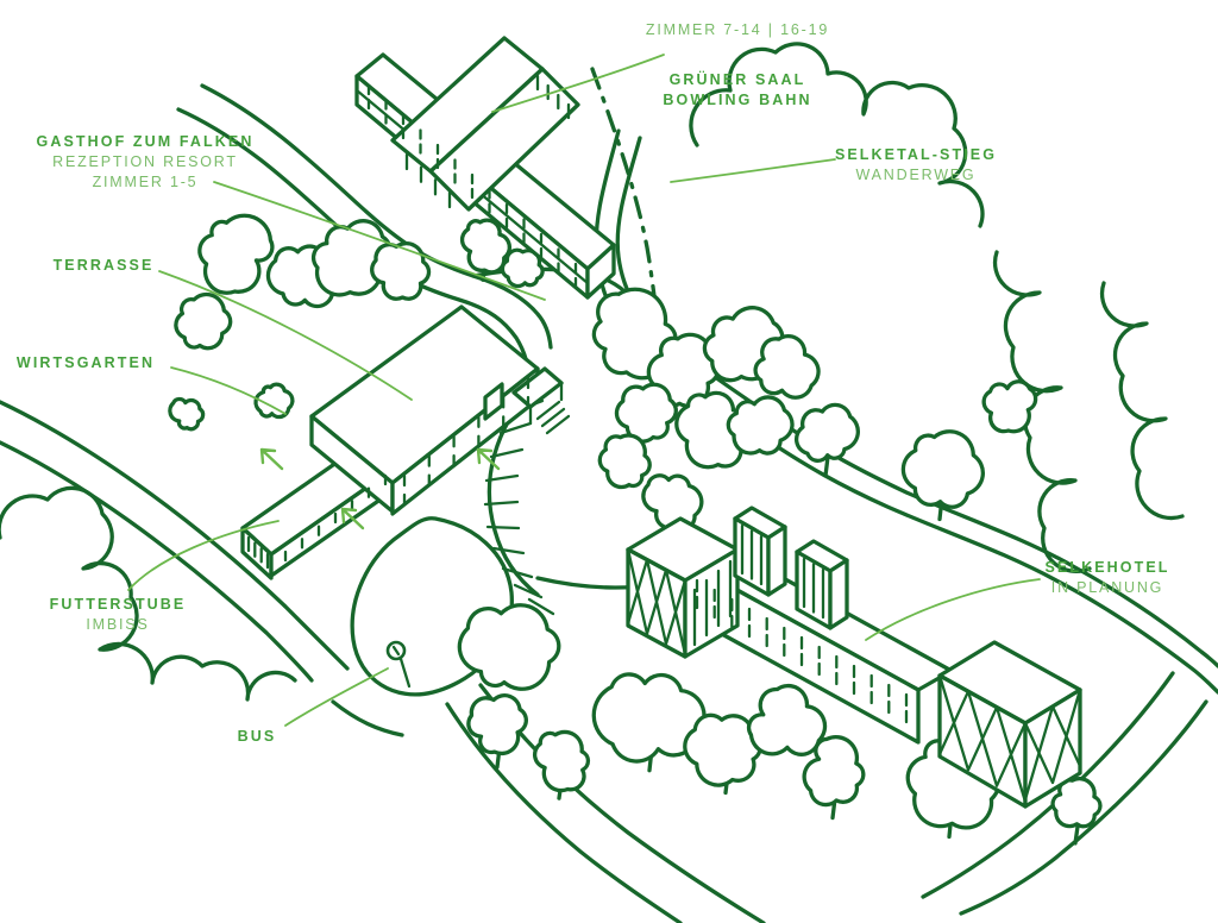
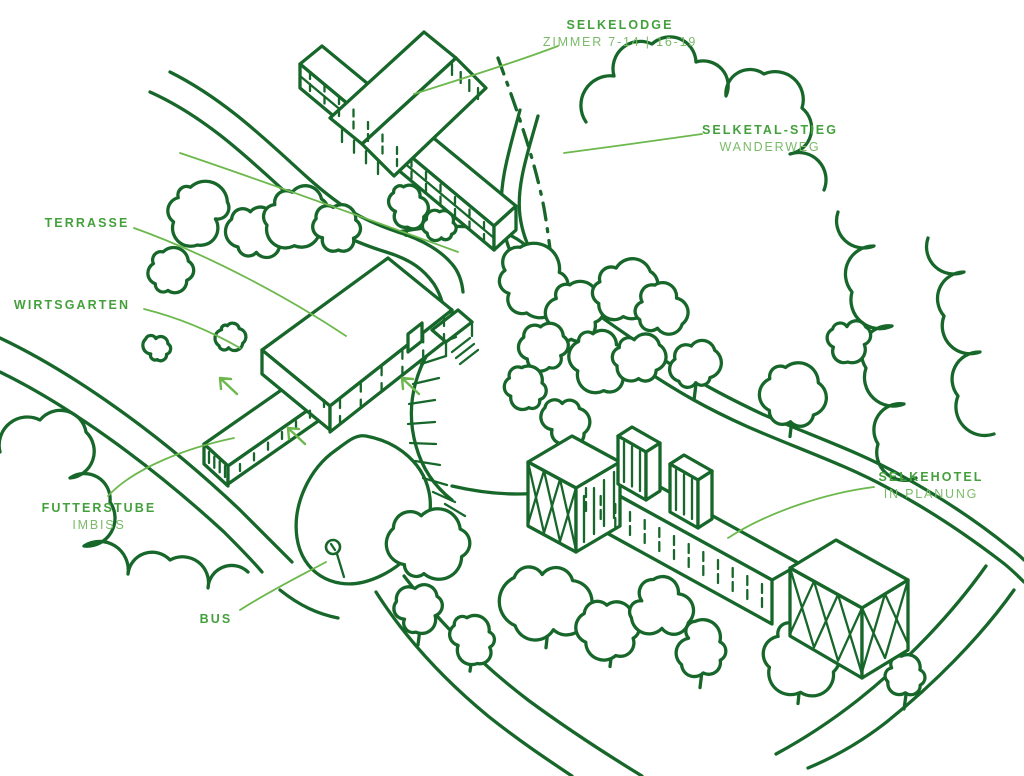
+ SELKELODGE
  ZIMMER 7-14 | 16-19
- GRÜNER SAAL
- BOWLING BAHN
- GASTHOF ZUM FALKEN
- REZEPTION RESORT
- ZIMMER 1-5
  TERRASSE
  WIRTSGARTEN
  FUTTERSTUBE
  IMBISS
  BUS
  SELKETAL-STIEG
  WANDERWEG
  SELKEHOTEL
  IN PLANUNG
